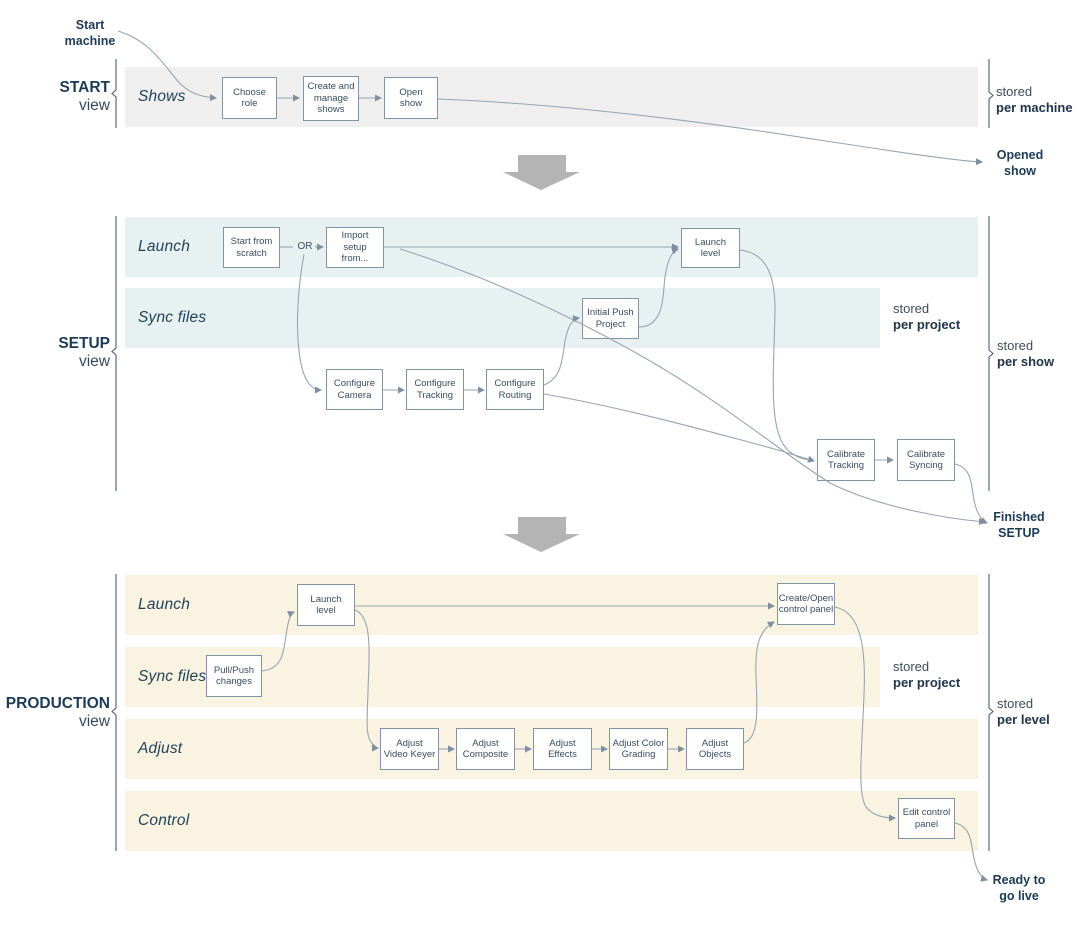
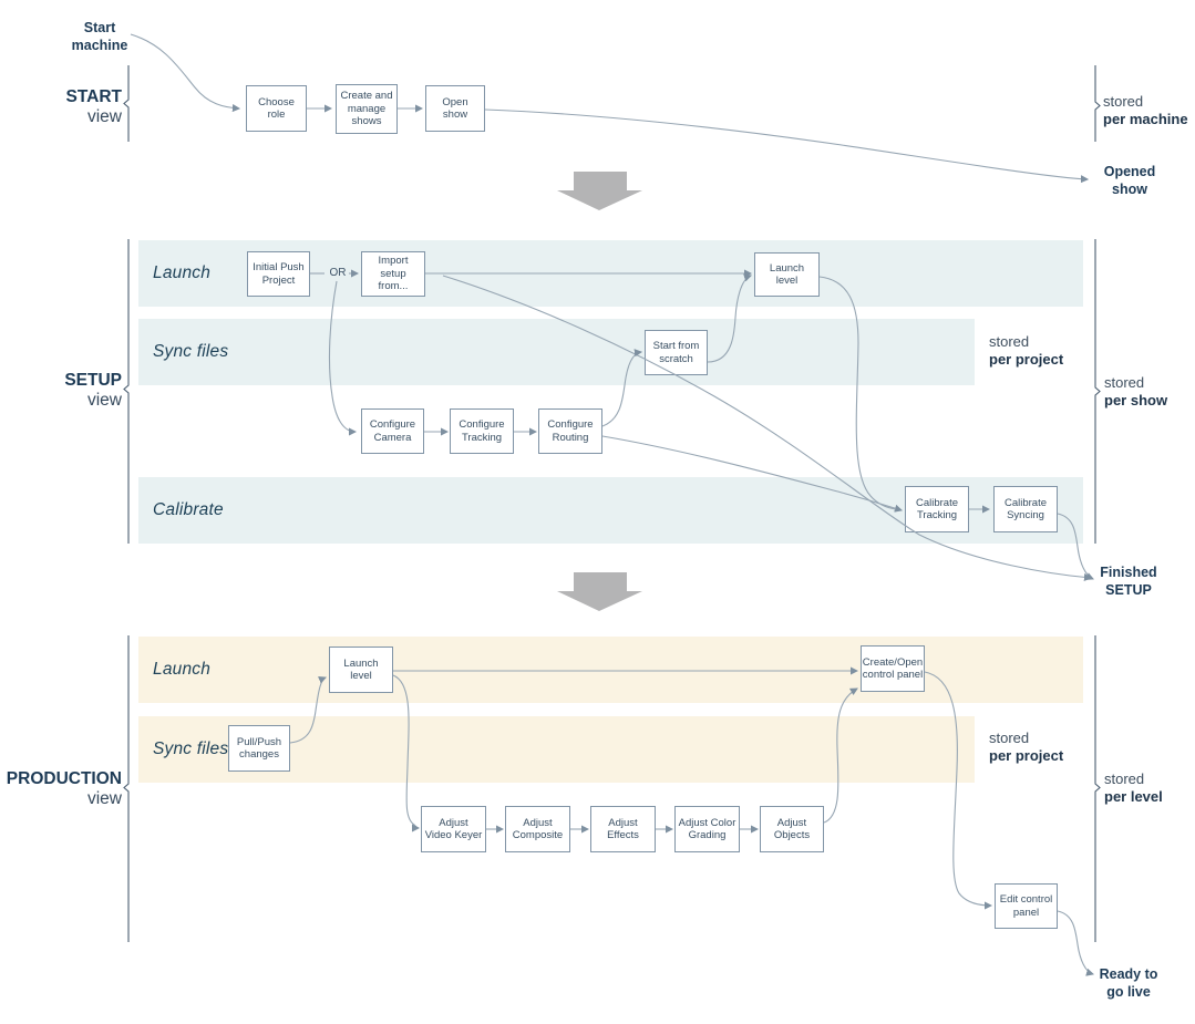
- Shows
  Launch
  Sync files
+ Calibrate
  Launch
  Sync files
- Adjust
- Control
  START
  view
  SETUP
  view
  PRODUCTION
  view
  Start machine
  Opened show
  Finished SETUP
  Ready to go live
  stored
  per machine
  stored
  per project
  stored
  per show
  stored
  per project
  stored
  per level
  Choose role
  Create and manage shows
  Open show
- Start from scratch
+ Initial Push Project
  OR
  Import setup from...
  Launch level
- Initial Push Project
+ Start from scratch
  Configure Camera
  Configure Tracking
  Configure Routing
  Calibrate Tracking
  Calibrate Syncing
  Launch level
  Create/Open control panel
  Pull/Push changes
  Adjust Video Keyer
  Adjust Composite
  Adjust Effects
  Adjust Color Grading
  Adjust Objects
  Edit control panel
